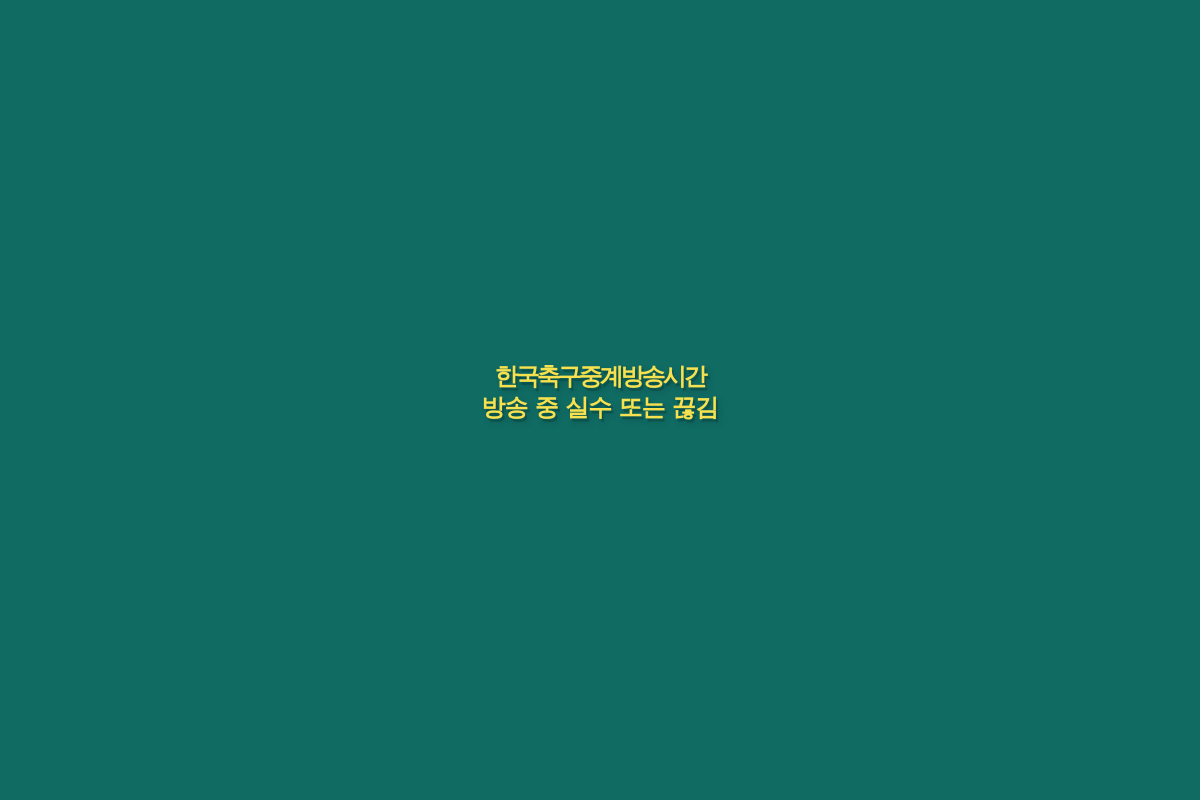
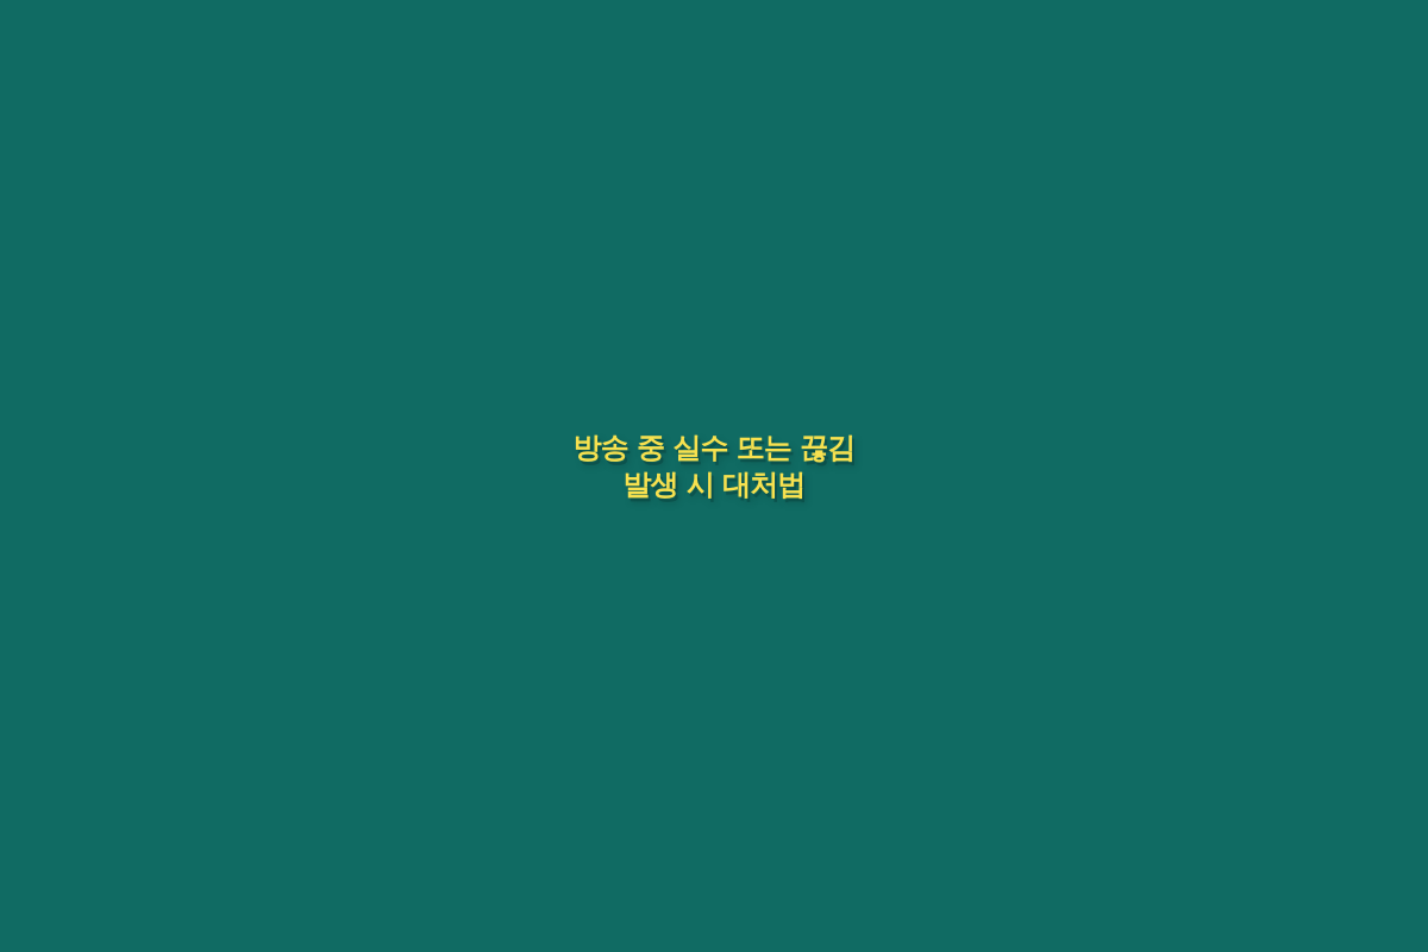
- 한국축구중계방송시간
  방송 중 실수 또는 끊김
+ 발생 시 대처법
